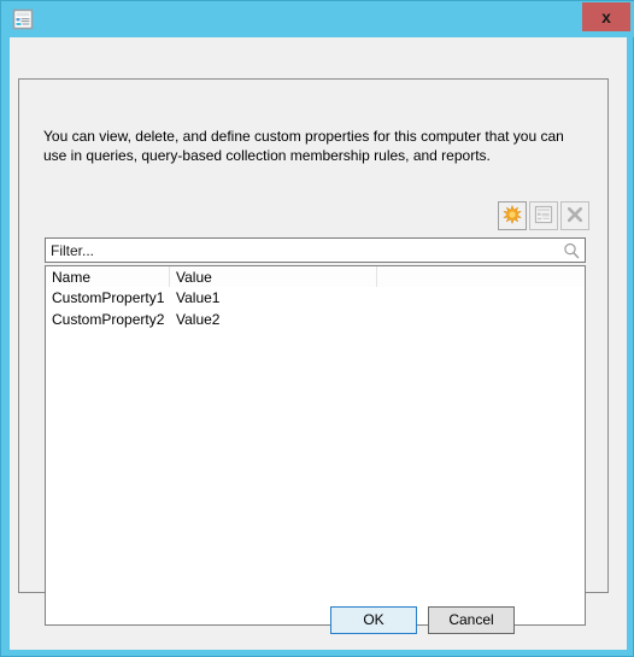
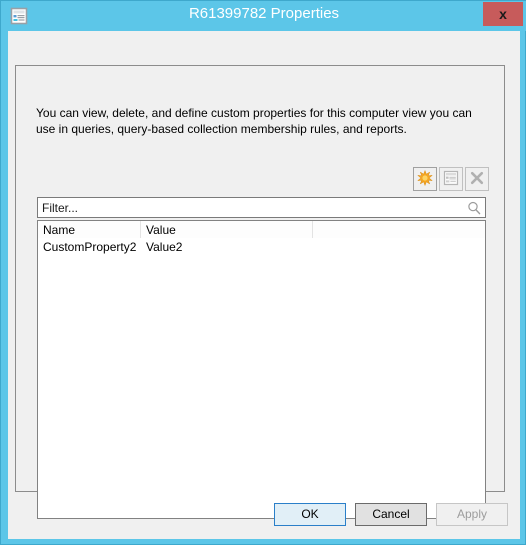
+ R61399782 Properties
  x
- You can view, delete, and define custom properties for this computer that you can use in queries, query-based collection membership rules, and reports.
+ You can view, delete, and define custom properties for this computer view you can use in queries, query-based collection membership rules, and reports.
  Filter...
  Name
  Value
- CustomProperty1
- Value1
  CustomProperty2
  Value2
  OK
  Cancel
+ Apply
